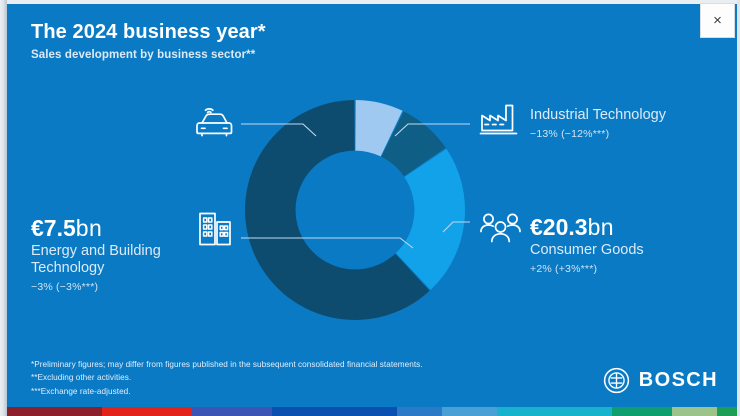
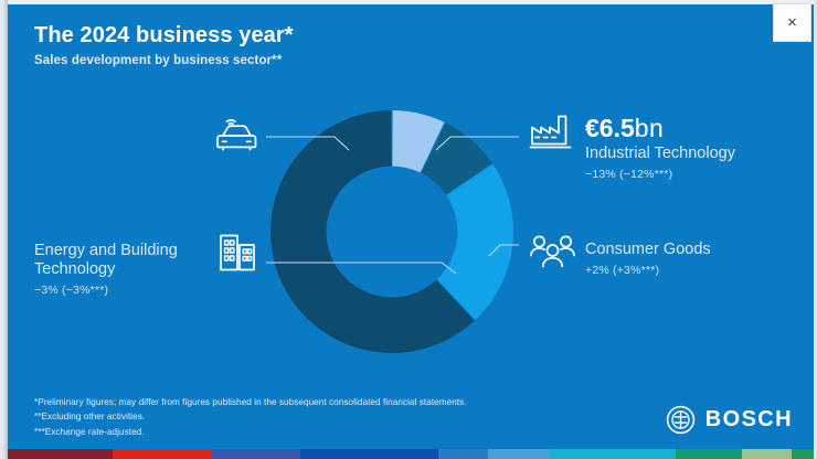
  ×
  The 2024 business year*
  Sales development by business sector**
- €7.5bn
  Energy and Building Technology
  −3% (−3%***)
+ €6.5bn
  Industrial Technology
  −13% (−12%***)
- €20.3bn
  Consumer Goods
  +2% (+3%***)
  *Preliminary figures; may differ from figures published in the subsequent consolidated financial statements.
  **Excluding other activities.
  ***Exchange rate-adjusted.
  BOSCH
